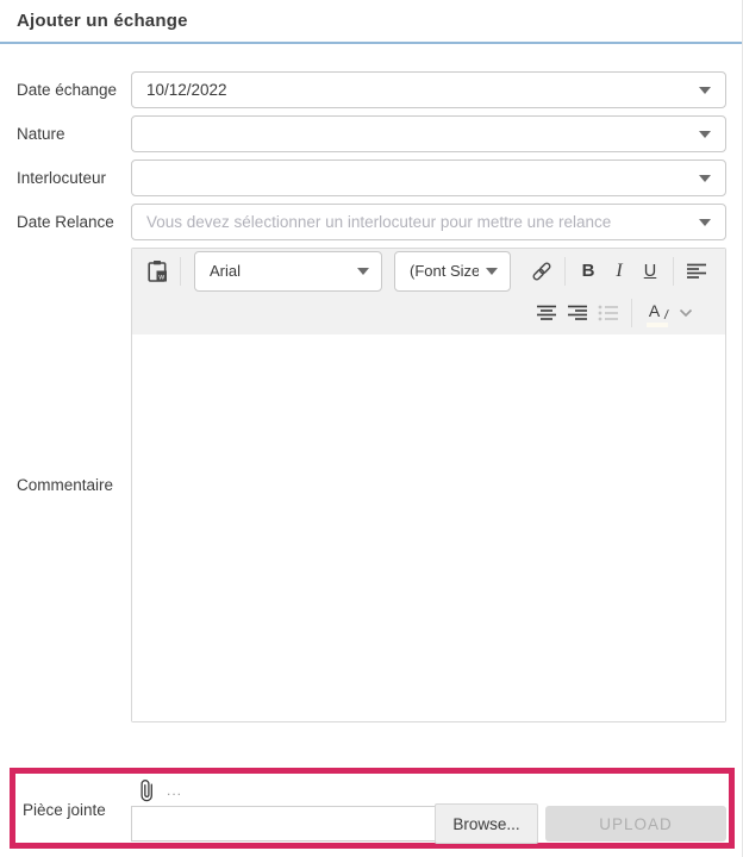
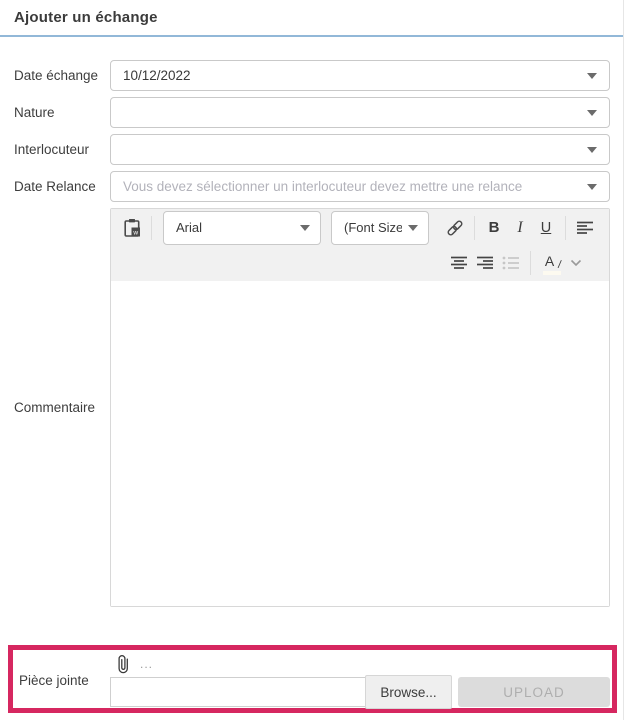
  Ajouter un échange
  Date échange
  10/12/2022
  Nature
  Interlocuteur
  Date Relance
- Vous devez sélectionner un interlocuteur pour mettre une relance
+ Vous devez sélectionner un interlocuteur devez mettre une relance
  Commentaire
  Arial
  (Font Size
  B
  I
  U
  A
  Pièce jointe
  ...
  Browse...
  UPLOAD
